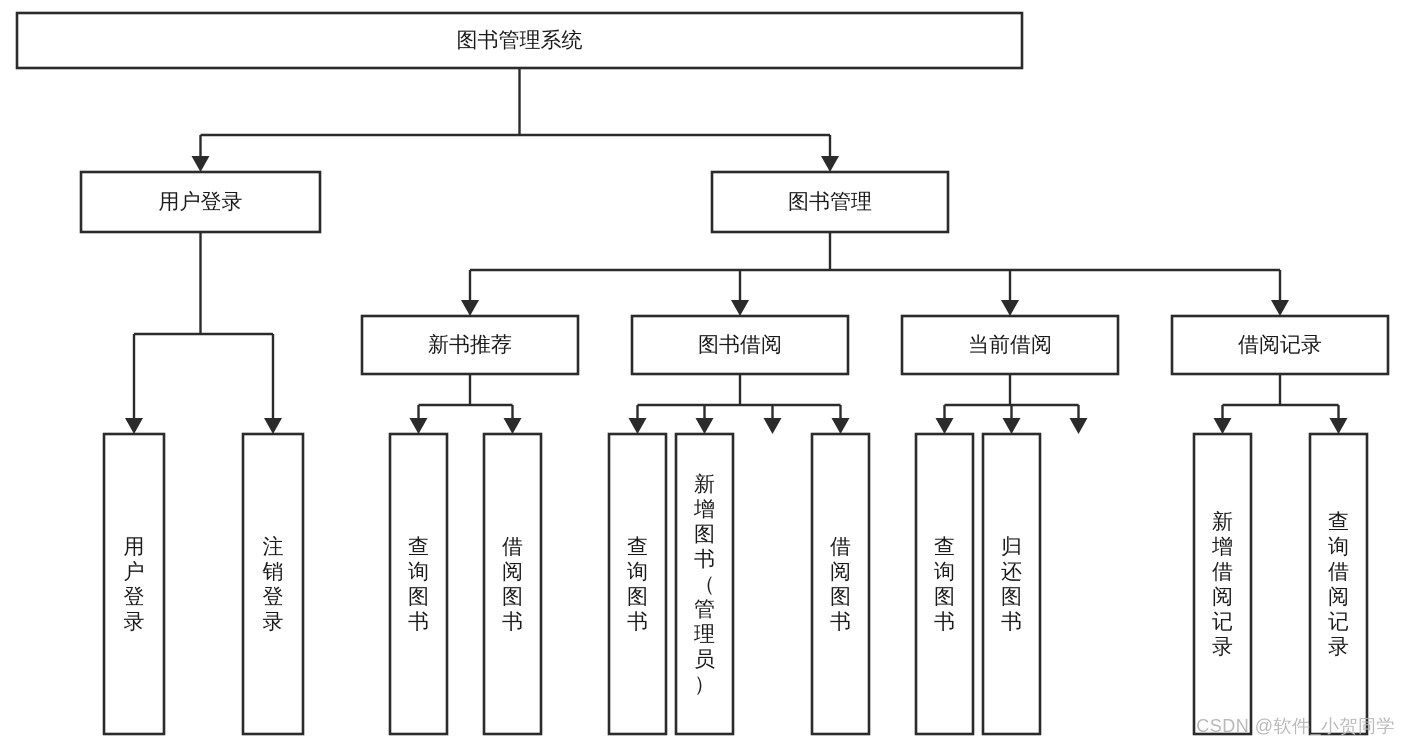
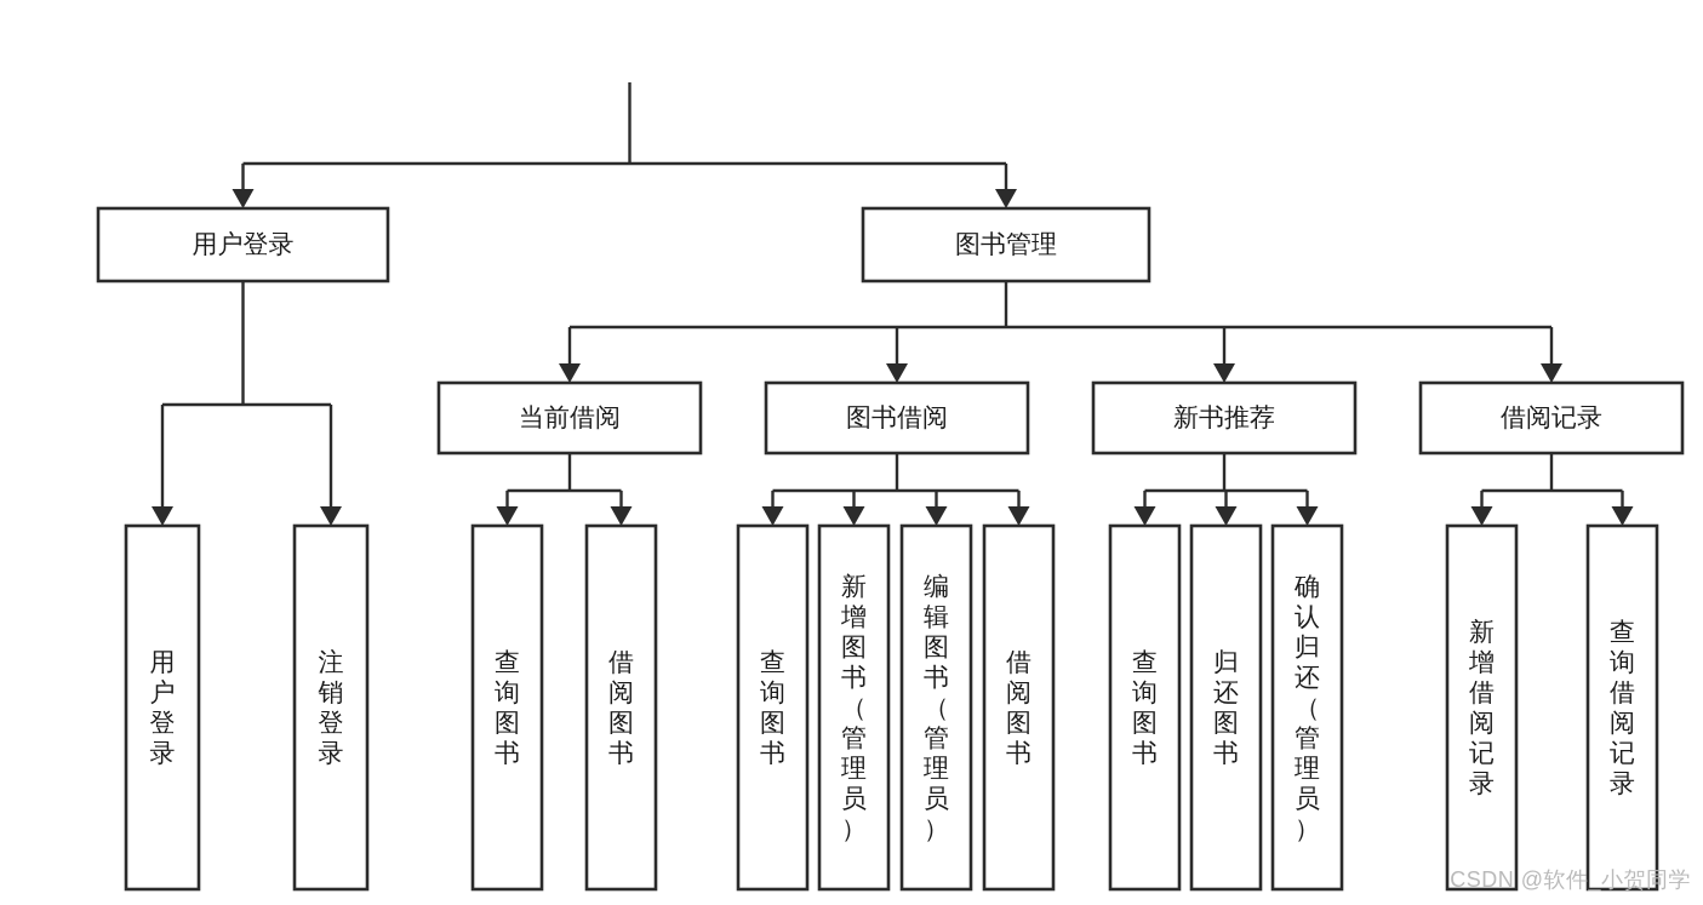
- 图书管理系统
  用户登录
  图书管理
- 新书推荐
+ 当前借阅
  图书借阅
- 当前借阅
+ 新书推荐
  借阅记录
  用户登录
  注销登录
  查询图书
  借阅图书
  查询图书
  新增图书（管理员）
+ 编辑图书（管理员）
  借阅图书
  查询图书
  归还图书
+ 确认归还（管理员）
  新增借阅记录
  查询借阅记录
  CSDN @软件_小贺同学
